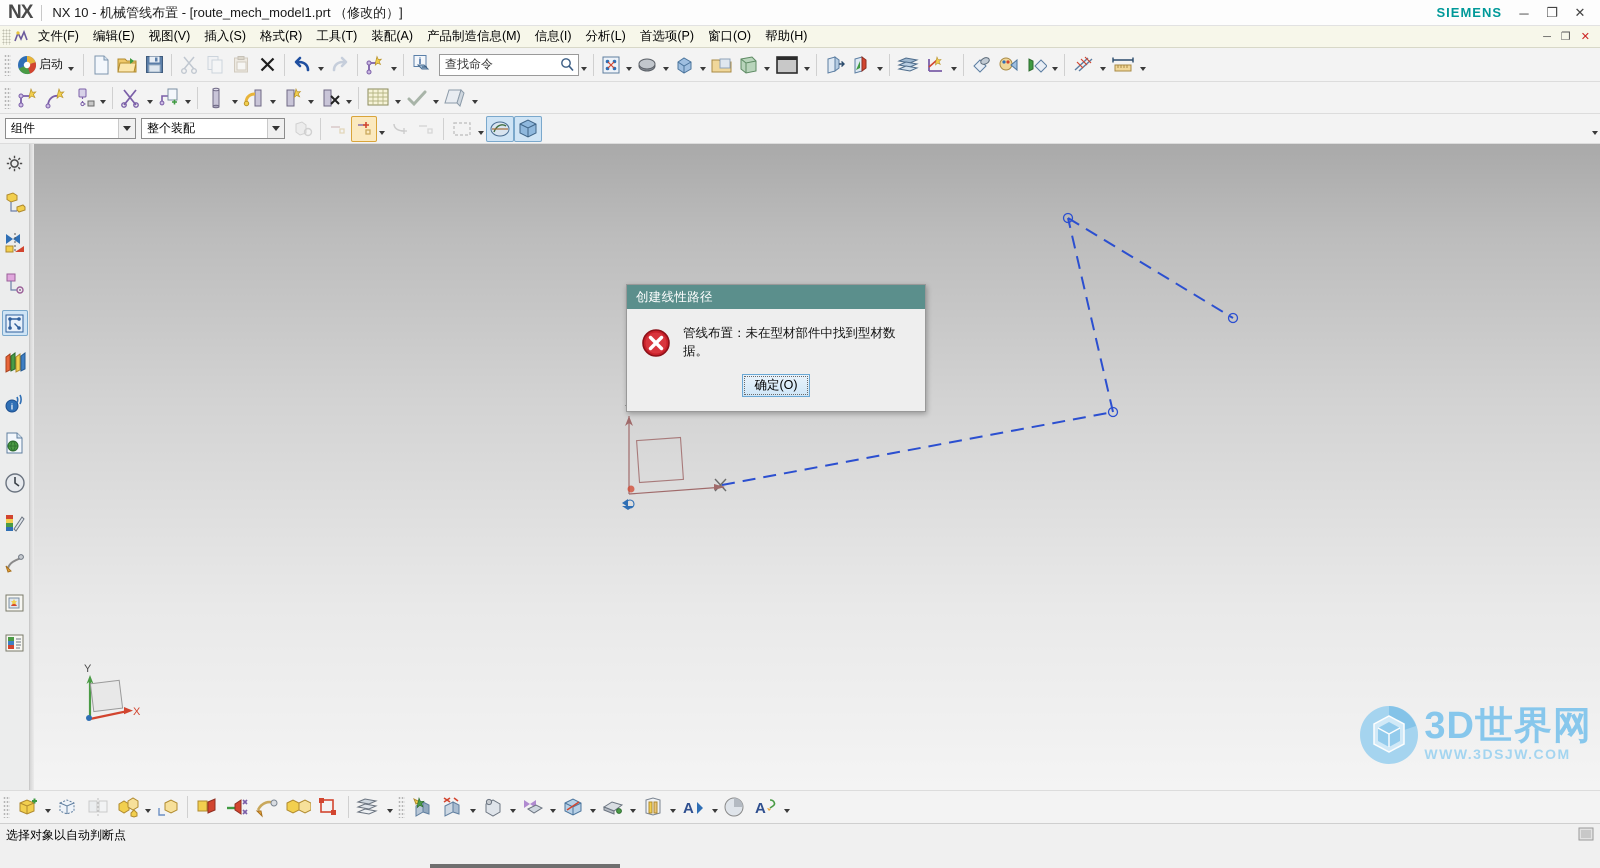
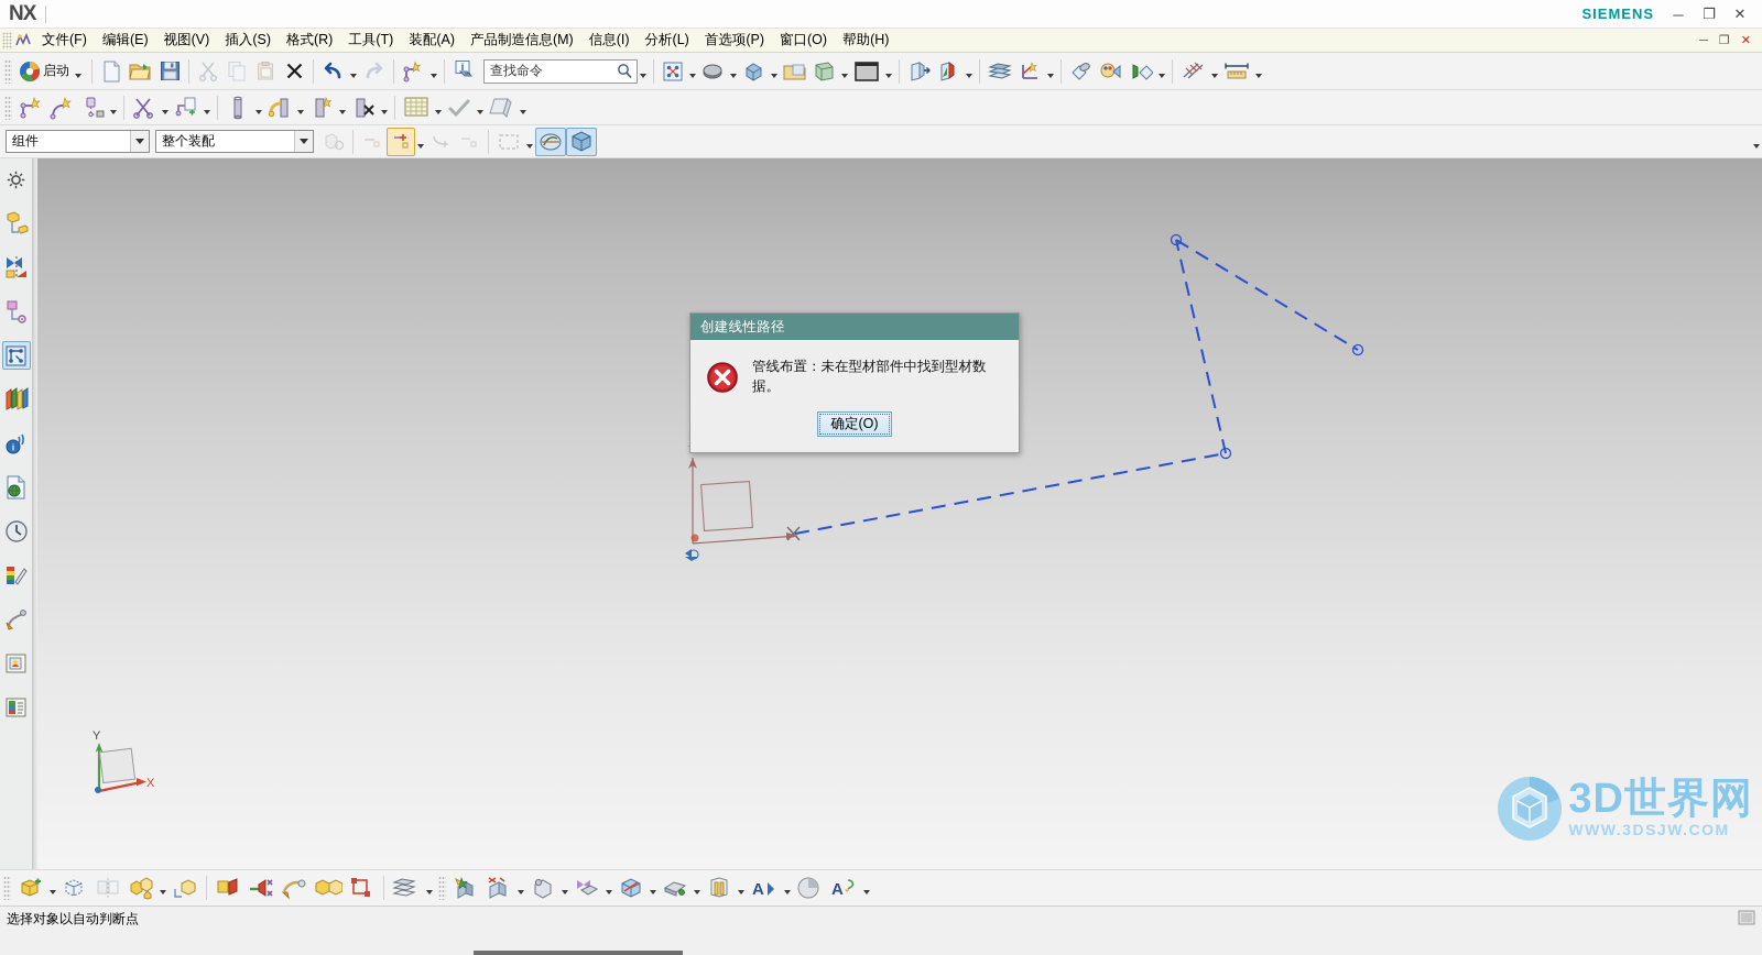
  NX
- NX 10 - 机械管线布置 - [route_mech_model1.prt （修改的）]
  SIEMENS
  ─
  ❐
  ✕
  文件(F)
  编辑(E)
  视图(V)
  插入(S)
  格式(R)
  工具(T)
  装配(A)
  产品制造信息(M)
  信息(I)
  分析(L)
  首选项(P)
  窗口(O)
  帮助(H)
  ─
  ❐
  ✕
  启动
  i
  查找命令
  组件
  整个装配
  i
  X
  Y
  创建线性路径
  管线布置：未在型材部件中找到型材数据。
  确定(O)
  3D世界网
  WWW.3DSJW.COM
  A
  A
  选择对象以自动判断点
